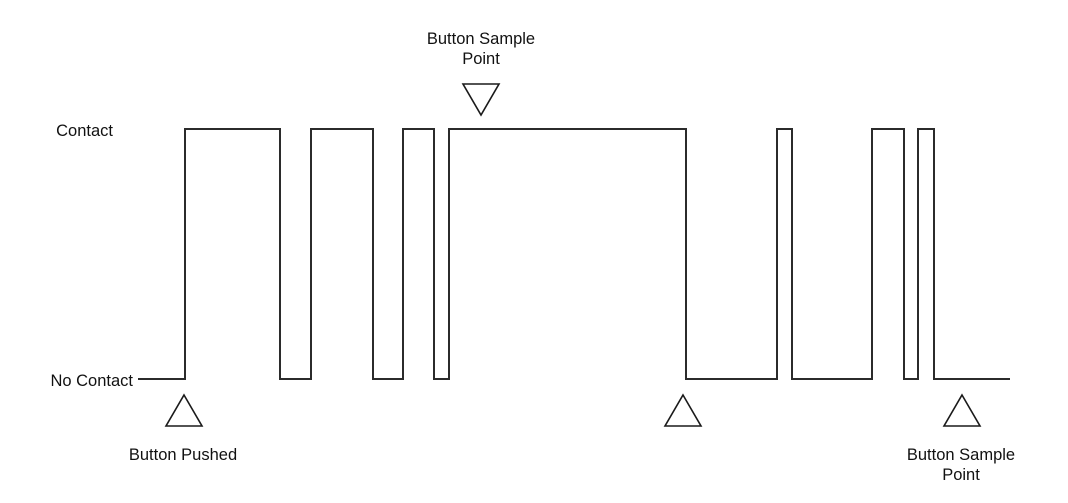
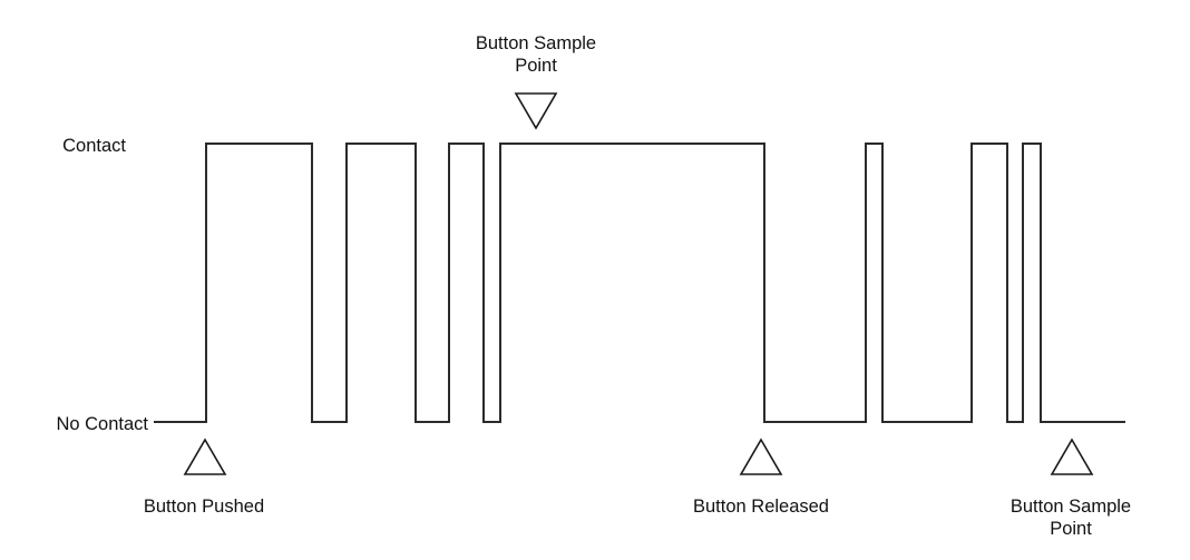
  Contact
  No Contact
  Button Sample
  Point
  Button Pushed
+ Button Released
  Button Sample
  Point
